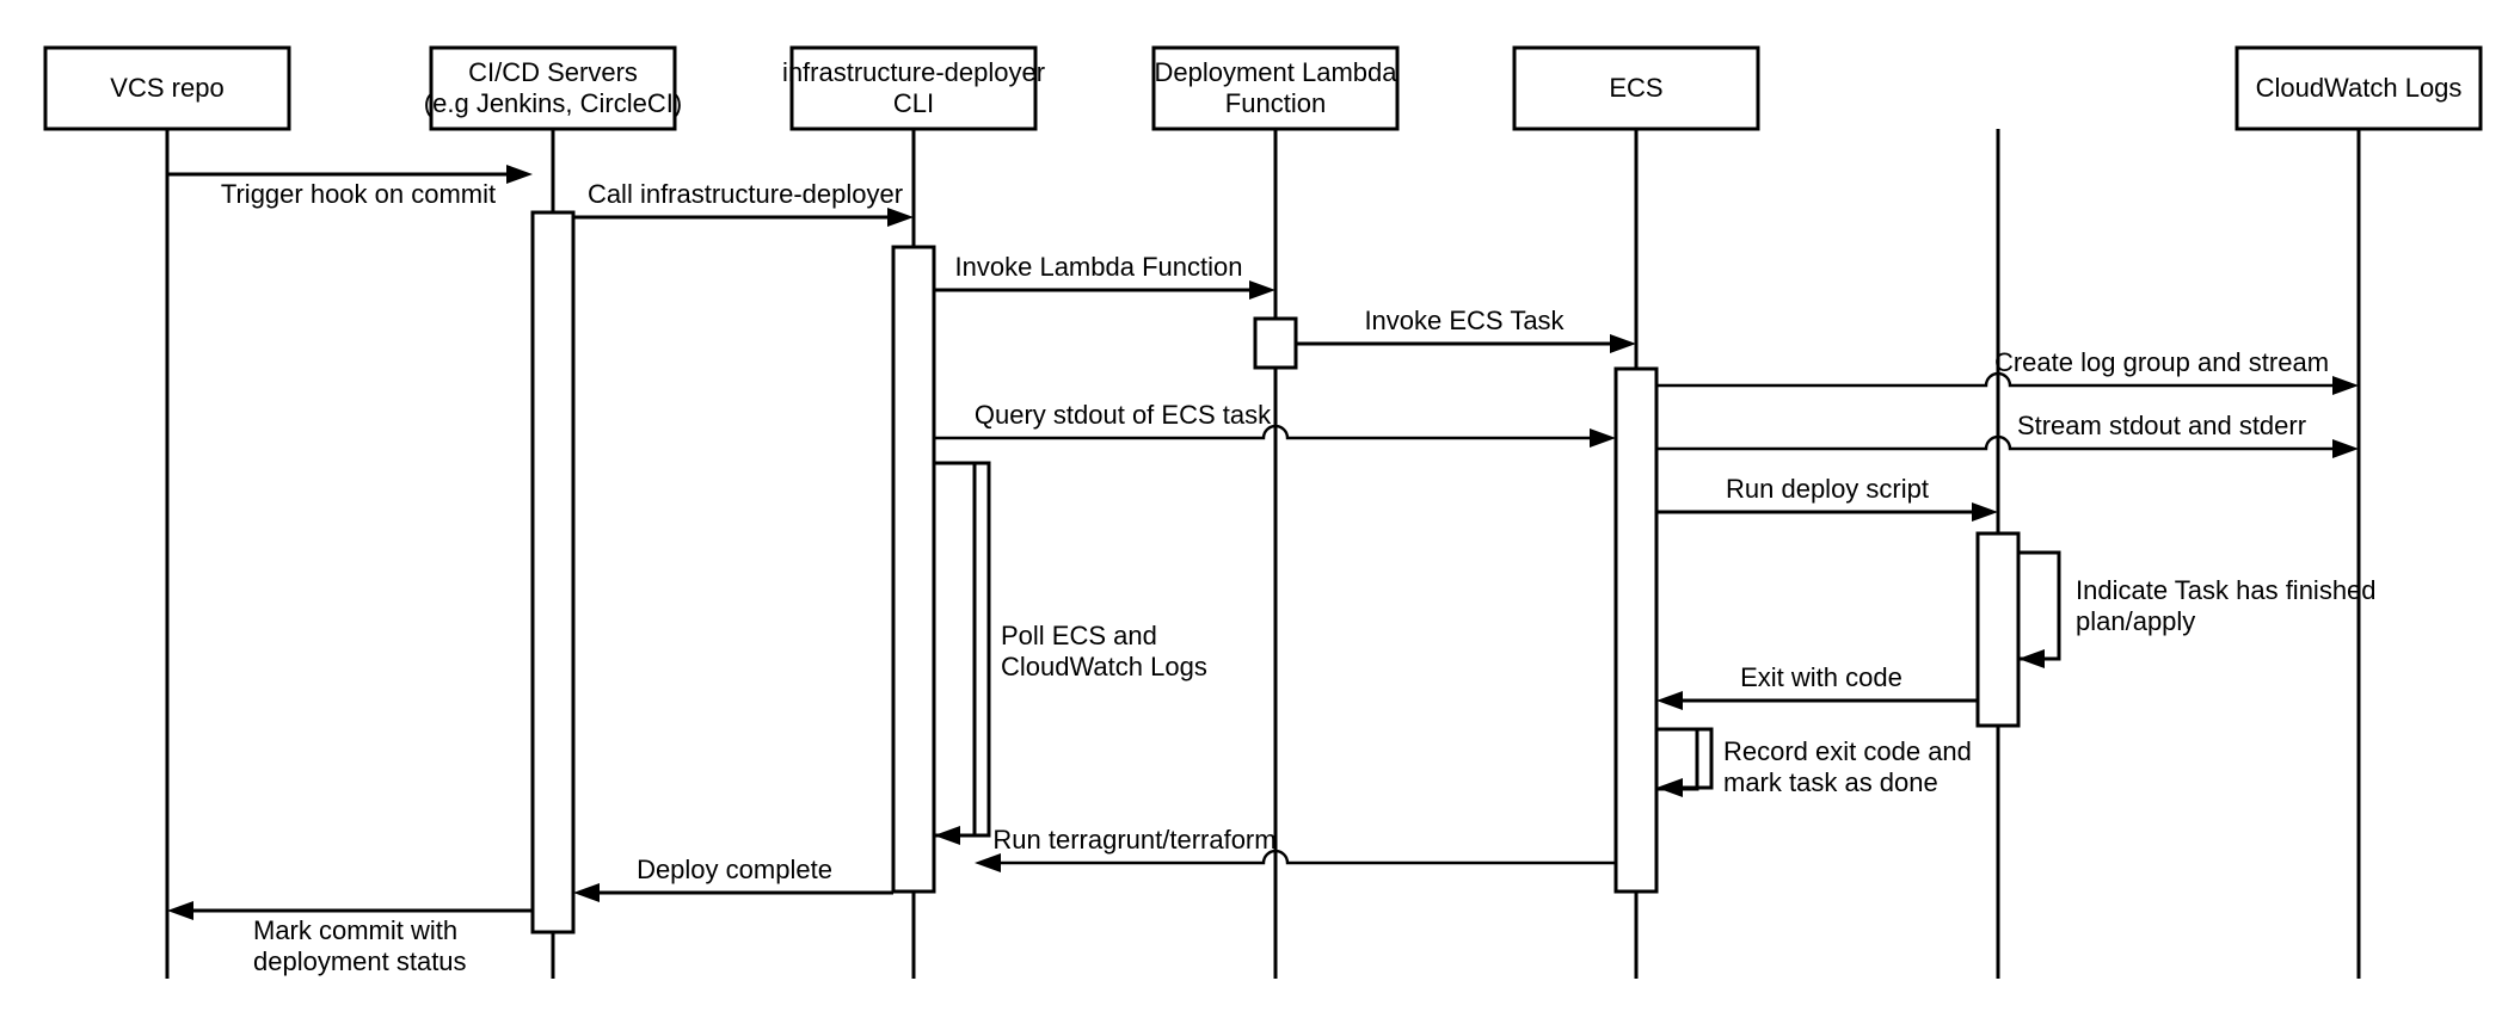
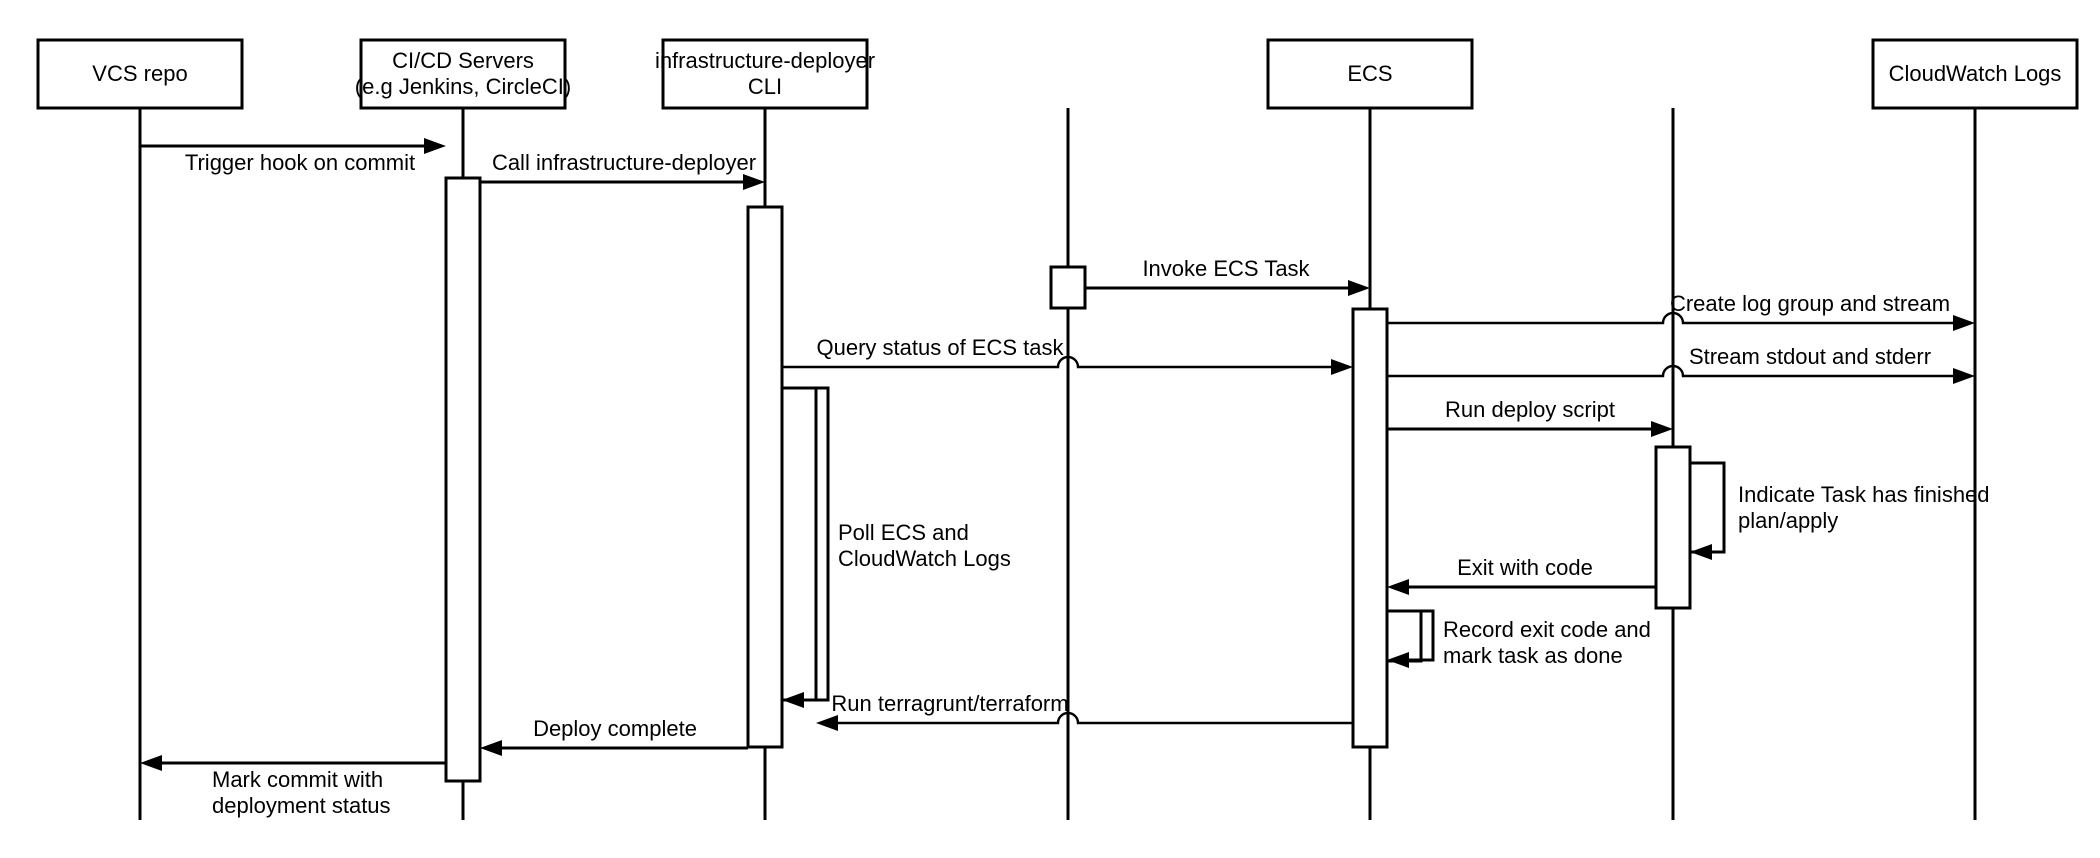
  VCS repo
  CI/CD Servers
  (e.g Jenkins, CircleCI)
  infrastructure-deployer
  CLI
- Deployment Lambda
- Function
  ECS
  CloudWatch Logs
  Trigger hook on commit
  Call infrastructure-deployer
- Invoke Lambda Function
  Invoke ECS Task
  Create log group and stream
- Query stdout of ECS task
+ Query status of ECS task
  Stream stdout and stderr
  Run deploy script
  Indicate Task has finished
  plan/apply
  Poll ECS and
  CloudWatch Logs
  Exit with code
  Record exit code and
  mark task as done
  Run terragrunt/terraform
  Deploy complete
  Mark commit with
  deployment status
